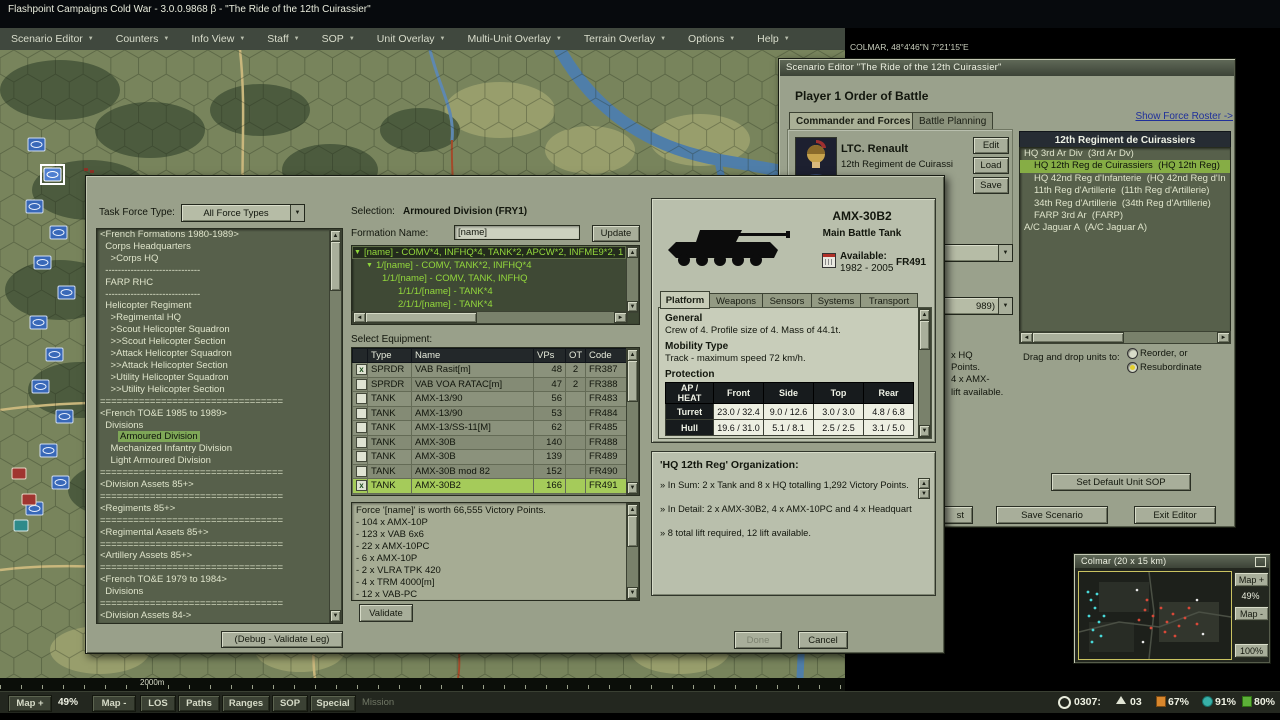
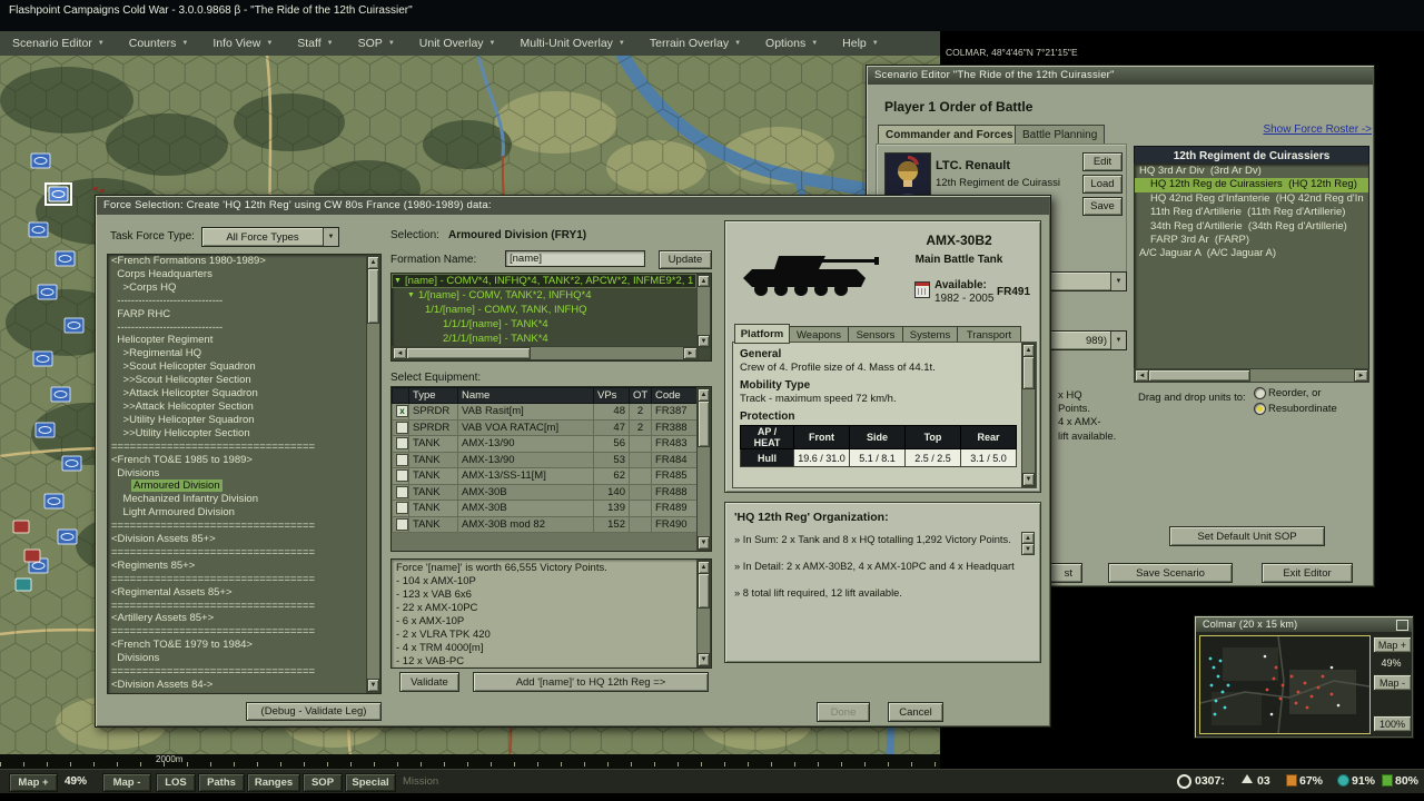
  Flashpoint Campaigns Cold War - 3.0.0.9868 β - "The Ride of the 12th Cuirassier"
  Scenario Editor
  Counters
  Info View
  Staff
  SOP
  Unit Overlay
  Multi-Unit Overlay
  Terrain Overlay
  Options
  Help
  COLMAR, 48°4'46"N 7°21'15"E
  2000m
  Scenario Editor "The Ride of the 12th Cuirassier"
  Player 1 Order of Battle
  Show Force Roster ->
  Commander and Forces
  Battle Planning
  LTC. Renault
  12th Regiment de Cuirassi
  Edit
  Load
  Save
  12th Regiment de Cuirassiers
  HQ 3rd Ar Div (3rd Ar Dv)
  HQ 12th Reg de Cuirassiers (HQ 12th Reg)
  HQ 42nd Reg d'Infanterie (HQ 42nd Reg d'In
  11th Reg d'Artillerie (11th Reg d'Artillerie)
  34th Reg d'Artillerie (34th Reg d'Artillerie)
  FARP 3rd Ar (FARP)
  A/C Jaguar A (A/C Jaguar A)
  989)
  x HQ
  Points.
  4 x AMX-
  lift available.
  Drag and drop units to:
  Reorder, or
  Resubordinate
  Set Default Unit SOP
  st
  Save Scenario
  Exit Editor
+ Force Selection: Create 'HQ 12th Reg' using CW 80s France (1980-1989) data:
  Task Force Type:
  All Force Types
  <French Formations 1980-1989>
  Corps Headquarters
  >Corps HQ
  ------------------------------
  FARP RHC
  ------------------------------
  Helicopter Regiment
  >Regimental HQ
  >Scout Helicopter Squadron
  >>Scout Helicopter Section
  >Attack Helicopter Squadron
  >>Attack Helicopter Section
  >Utility Helicopter Squadron
  >>Utility Helicopter Section
  =================================
  <French TO&E 1985 to 1989>
  Divisions
  Armoured Division
  Mechanized Infantry Division
  Light Armoured Division
  =================================
  <Division Assets 85+>
  =================================
  <Regiments 85+>
  =================================
  <Regimental Assets 85+>
  =================================
  <Artillery Assets 85+>
  =================================
  <French TO&E 1979 to 1984>
  Divisions
  =================================
  <Division Assets 84->
  (Debug - Validate Leg)
  Selection:
  Armoured Division (FRY1)
  Formation Name:
  [name]
  Update
  [name] - COMV*4, INFHQ*4, TANK*2, APCW*2, INFME9*2, 1
  1/[name] - COMV, TANK*2, INFHQ*4
  1/1/[name] - COMV, TANK, INFHQ
  1/1/1/[name] - TANK*4
  2/1/1/[name] - TANK*4
  Select Equipment:
  	Type	Name	VPs	OT	Code
  x	SPRDR	VAB Rasit[m]	48	2	FR387
  	SPRDR	VAB VOA RATAC[m]	47	2	FR388
  	TANK	AMX-13/90	56		FR483
  	TANK	AMX-13/90	53		FR484
  	TANK	AMX-13/SS-11[M]	62		FR485
  	TANK	AMX-30B	140		FR488
  	TANK	AMX-30B	139		FR489
  	TANK	AMX-30B mod 82	152		FR490
- x	TANK	AMX-30B2	166		FR491
  Force '[name]' is worth 66,555 Victory Points.
  - 104 x AMX-10P
  - 123 x VAB 6x6
  - 22 x AMX-10PC
  - 6 x AMX-10P
  - 2 x VLRA TPK 420
  - 4 x TRM 4000[m]
  - 12 x VAB-PC
  Validate
+ Add '[name]' to HQ 12th Reg =>
  AMX-30B2
  Main Battle Tank
  Available:
  1982 - 2005
  FR491
  Platform
  Weapons
  Sensors
  Systems
  Transport
  General
  Crew of 4. Profile size of 4. Mass of 44.1t.
  Mobility Type
  Track - maximum speed 72 km/h.
  Protection
  AP / HEAT	Front	Side	Top	Rear
- Turret	23.0 / 32.4	9.0 / 12.6	3.0 / 3.0	4.8 / 6.8
  Hull	19.6 / 31.0	5.1 / 8.1	2.5 / 2.5	3.1 / 5.0
  'HQ 12th Reg' Organization:
  » In Sum: 2 x Tank and 8 x HQ totalling 1,292 Victory Points.
  » In Detail: 2 x AMX-30B2, 4 x AMX-10PC and 4 x Headquart
  » 8 total lift required, 12 lift available.
  Done
  Cancel
  Colmar (20 x 15 km)
  Map +
  49%
  Map -
  100%
  Map +
  49%
  Map -
  LOS
  Paths
  Ranges
  SOP
  Special
  Mission
  0307:
  03
  67%
  91%
  80%
